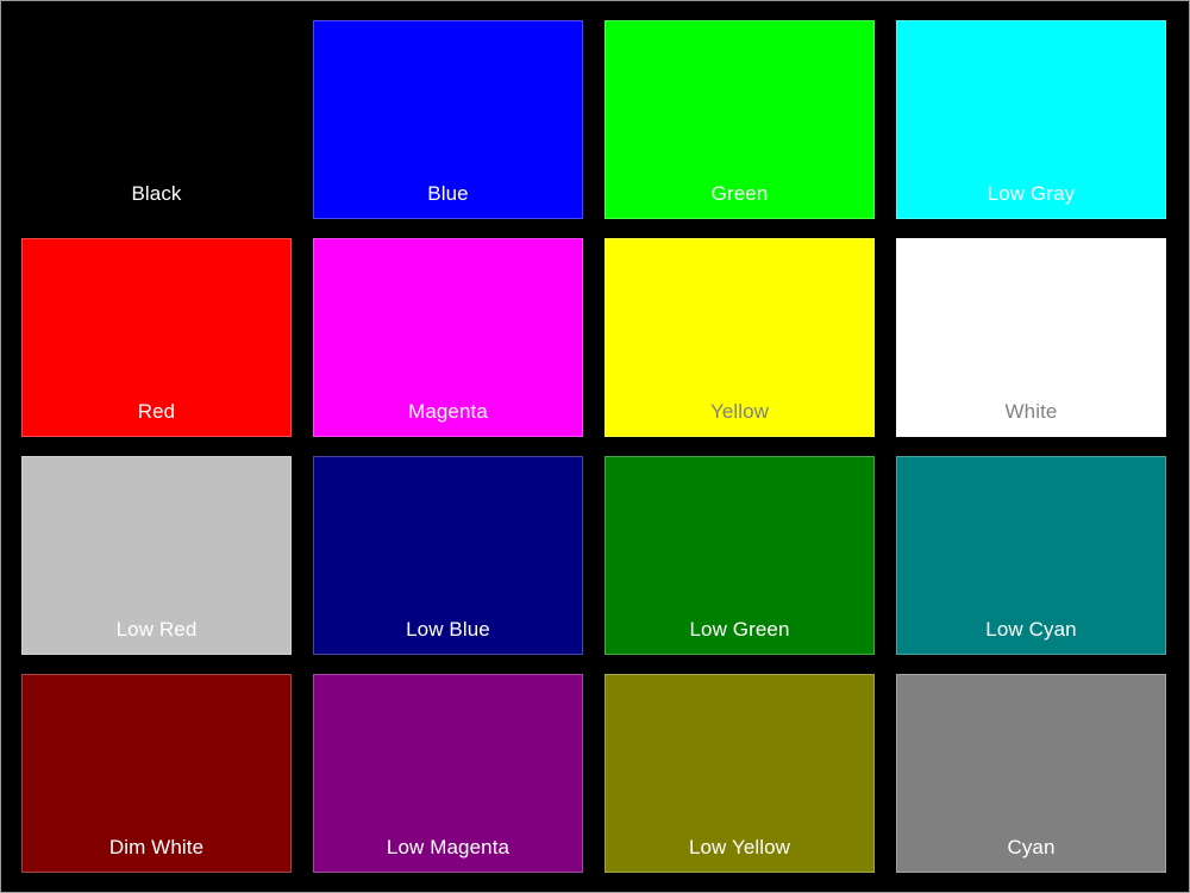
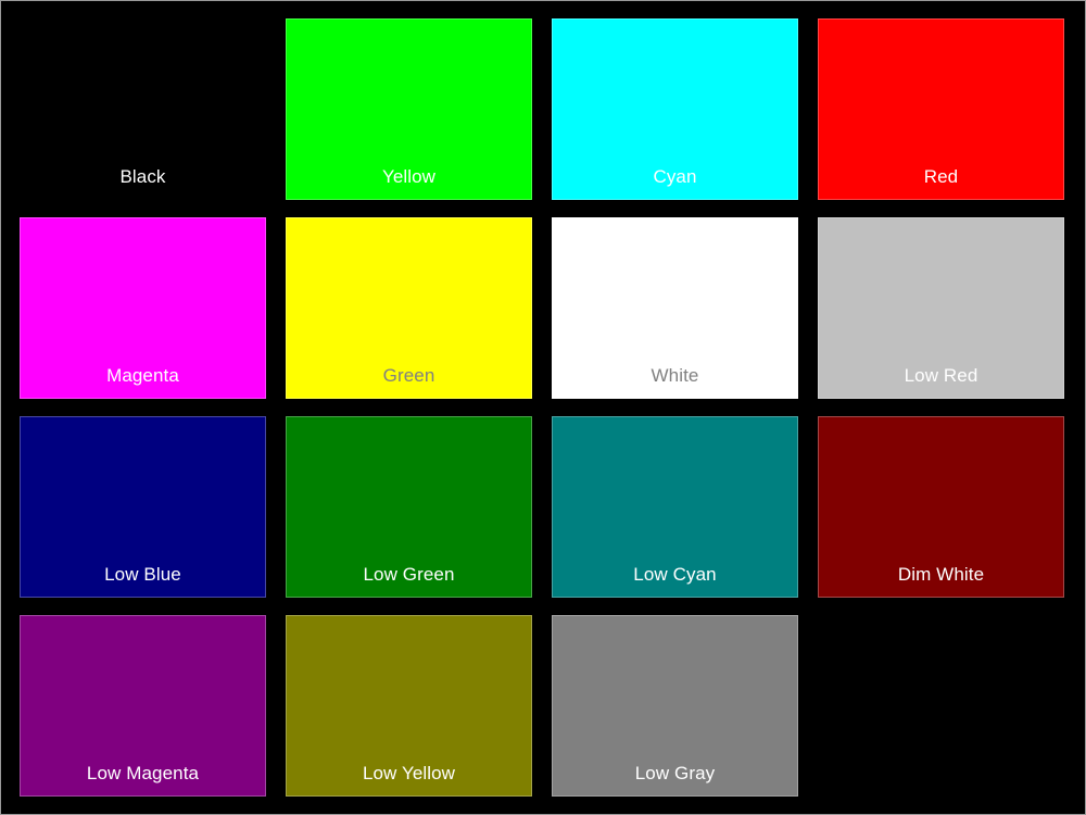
  Black
- Blue
- Green
+ Yellow
- Low Gray
+ Cyan
  Red
  Magenta
- Yellow
+ Green
  White
  Low Red
  Low Blue
  Low Green
  Low Cyan
  Dim White
  Low Magenta
  Low Yellow
- Cyan
+ Low Gray
